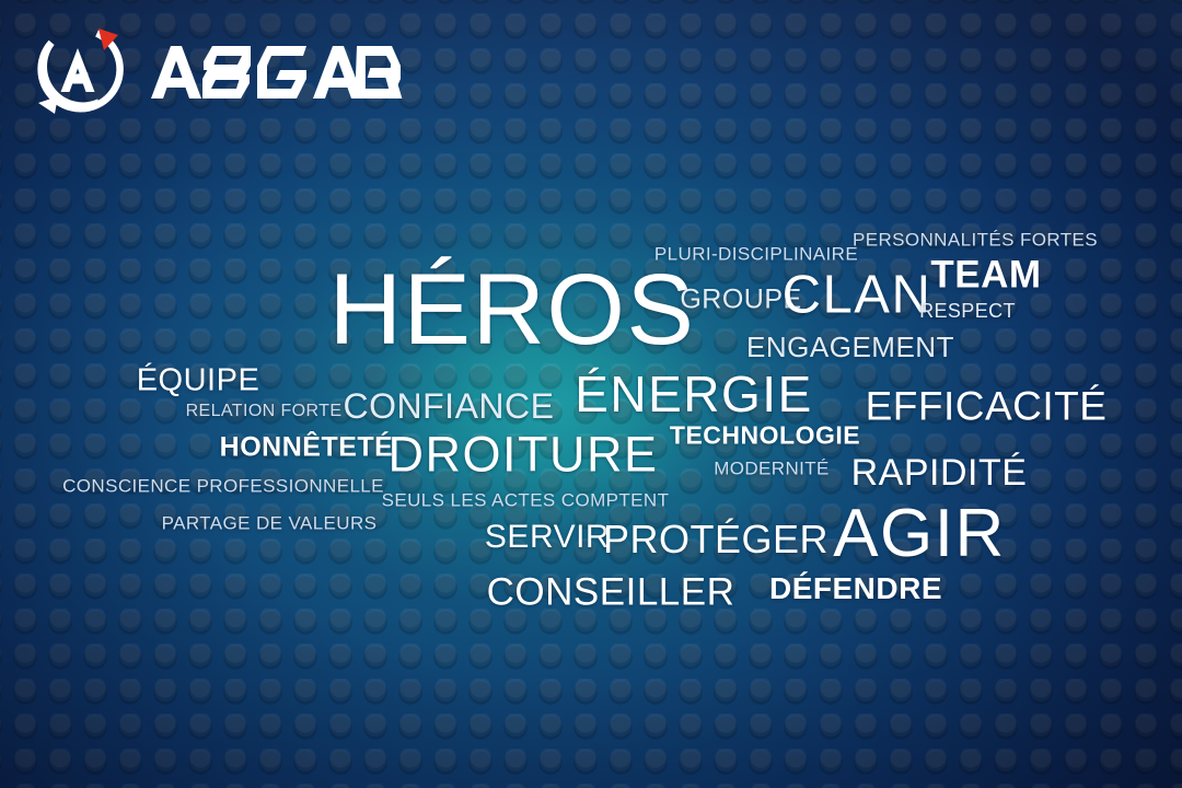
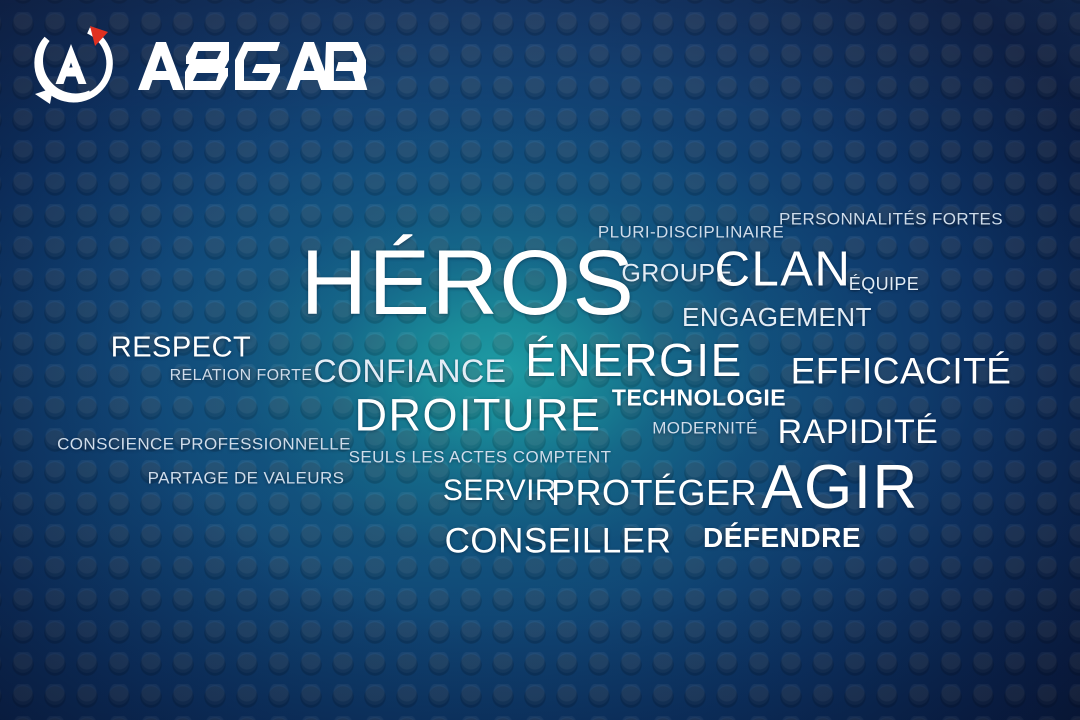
  HÉROS
  PLURI-DISCIPLINAIRE
  PERSONNALITÉS FORTES
  GROUPE
  CLAN
- TEAM
- RESPECT
+ ÉQUIPE
  ENGAGEMENT
- ÉQUIPE
+ RESPECT
  RELATION FORTE
  CONFIANCE
  ÉNERGIE
  EFFICACITÉ
- HONNÊTETÉ
  DROITURE
  TECHNOLOGIE
  MODERNITÉ
  RAPIDITÉ
  CONSCIENCE PROFESSIONNELLE
  SEULS LES ACTES COMPTENT
  PARTAGE DE VALEURS
  AGIR
  SERVIR
  PROTÉGER
  CONSEILLER
  DÉFENDRE
